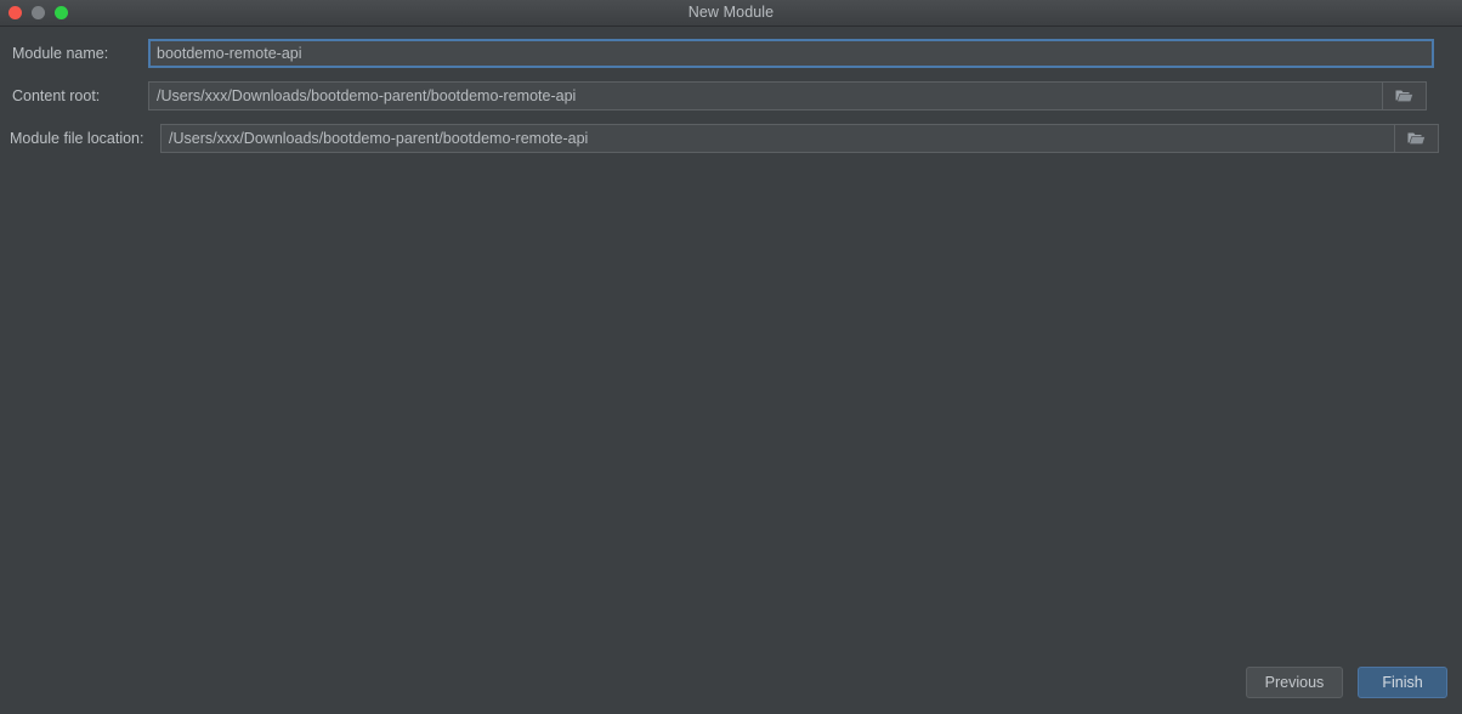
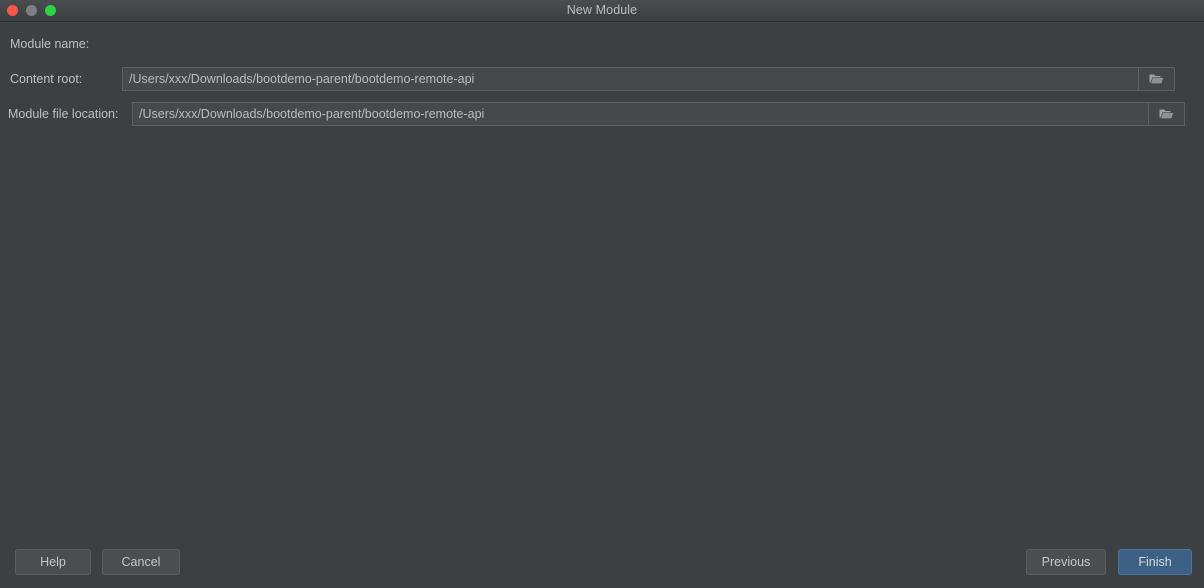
  New Module
  Module name:
- bootdemo-remote-api
  Content root:
  /Users/xxx/Downloads/bootdemo-parent/bootdemo-remote-api
  Module file location:
  /Users/xxx/Downloads/bootdemo-parent/bootdemo-remote-api
+ Help
+ Cancel
  Previous
  Finish
